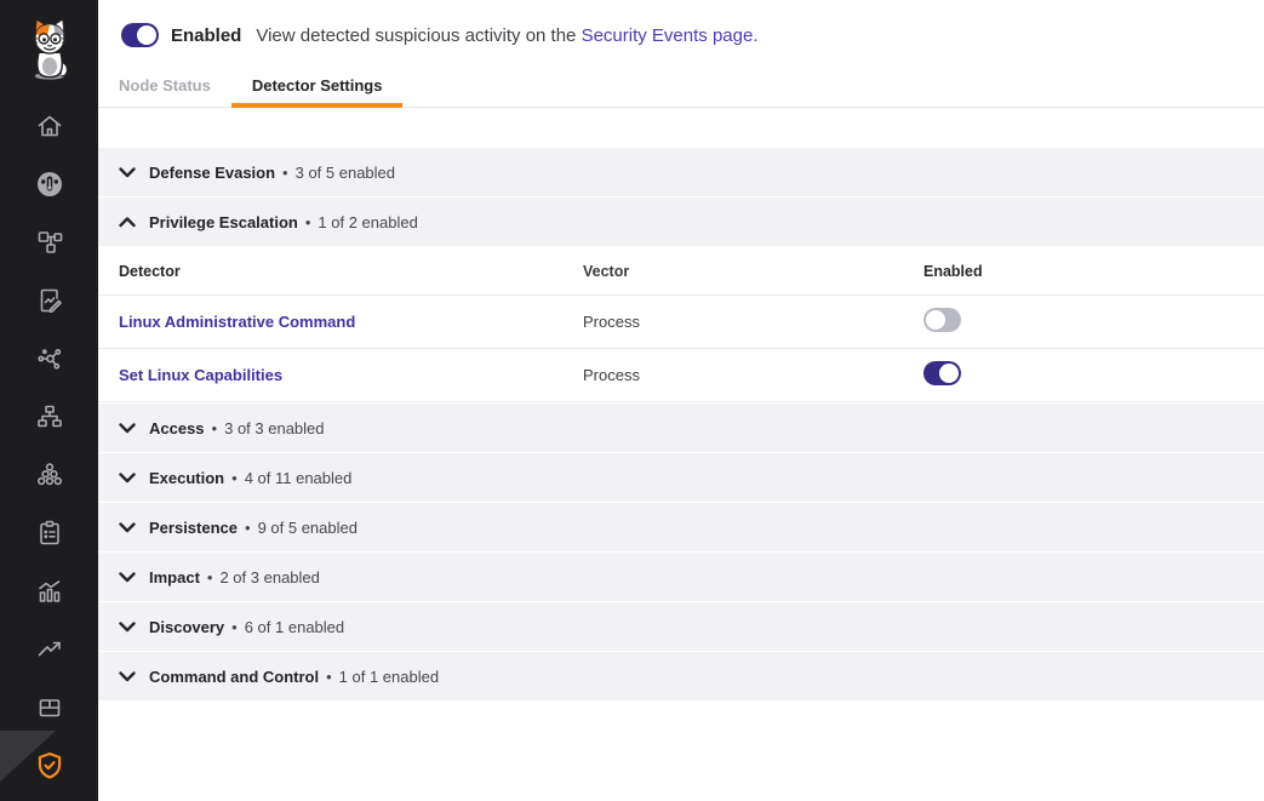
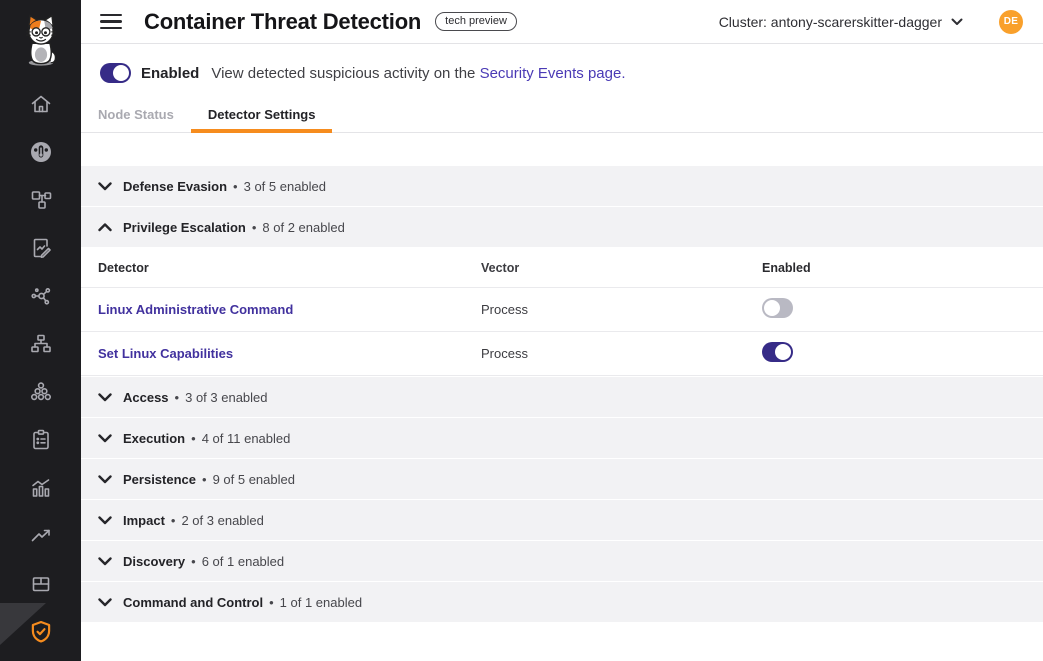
+ Container Threat Detection
+ tech preview
+ Cluster: antony-scarerskitter-dagger
+ DE
  Enabled
  View detected suspicious activity on the Security Events page.
  Node Status
  Detector Settings
  Defense Evasion
  •
  3 of 5 enabled
  Privilege Escalation
  •
- 1 of 2 enabled
+ 8 of 2 enabled
  Detector
  Vector
  Enabled
  Linux Administrative Command
  Process
  Set Linux Capabilities
  Process
  Access
  •
  3 of 3 enabled
  Execution
  •
  4 of 11 enabled
  Persistence
  •
  9 of 5 enabled
  Impact
  •
  2 of 3 enabled
  Discovery
  •
  6 of 1 enabled
  Command and Control
  •
  1 of 1 enabled
